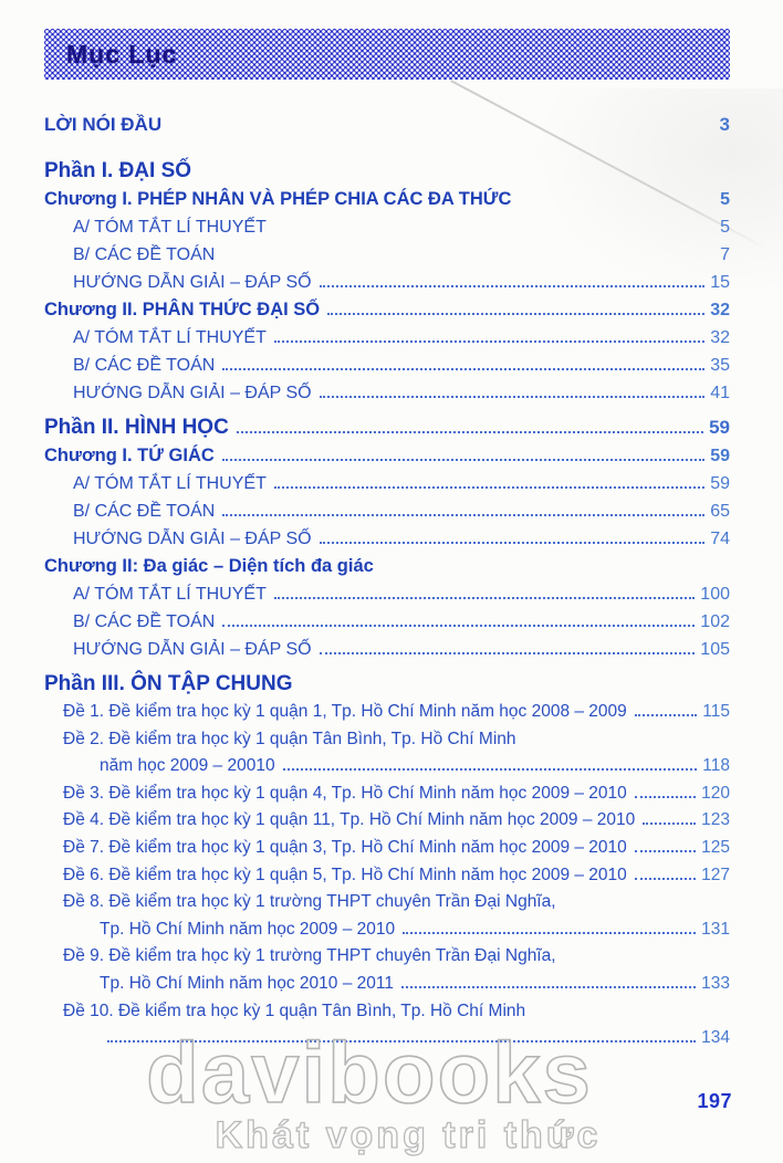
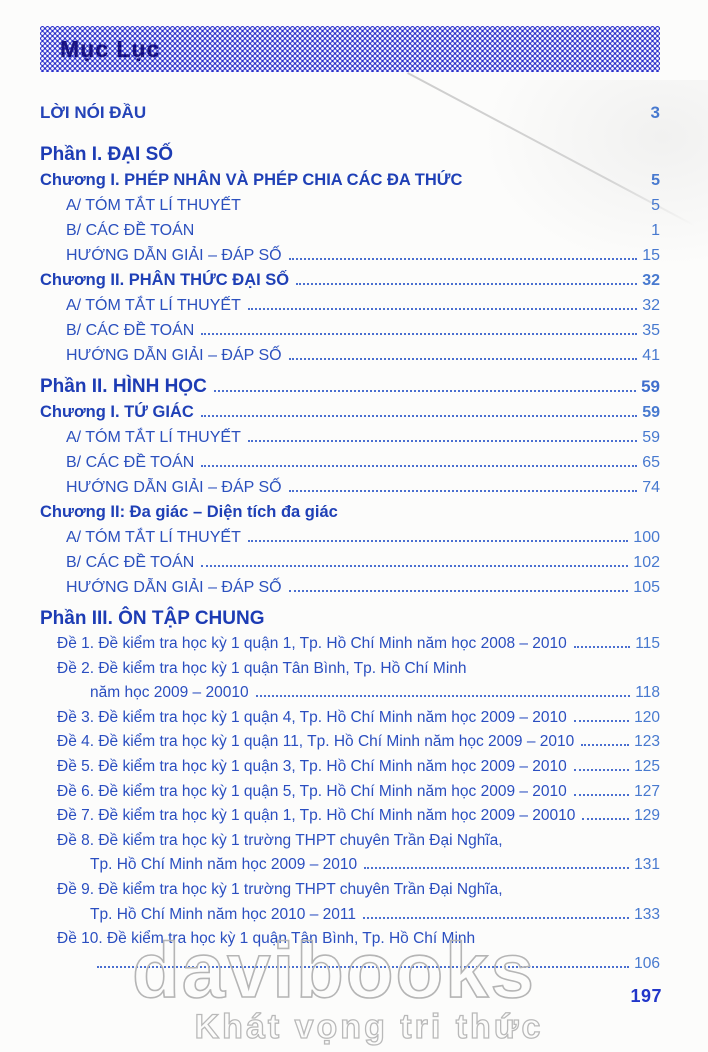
  Mục Lục
  LỜI NÓI ĐẦU
  3
  Phần I. ĐẠI SỐ
  Chương I. PHÉP NHÂN VÀ PHÉP CHIA CÁC ĐA THỨC
  5
  A/ TÓM TẮT LÍ THUYẾT
  5
  B/ CÁC ĐỀ TOÁN
- 7
+ 1
  HƯỚNG DẪN GIẢI – ĐÁP SỐ
  15
  Chương II. PHÂN THỨC ĐẠI SỐ
  32
  A/ TÓM TẮT LÍ THUYẾT
  32
  B/ CÁC ĐỀ TOÁN
  35
  HƯỚNG DẪN GIẢI – ĐÁP SỐ
  41
  Phần II. HÌNH HỌC
  59
  Chương I. TỨ GIÁC
  59
  A/ TÓM TẮT LÍ THUYẾT
  59
  B/ CÁC ĐỀ TOÁN
  65
  HƯỚNG DẪN GIẢI – ĐÁP SỐ
  74
  Chương II: Đa giác – Diện tích đa giác
  A/ TÓM TẮT LÍ THUYẾT
  100
  B/ CÁC ĐỀ TOÁN
  102
  HƯỚNG DẪN GIẢI – ĐÁP SỐ
  105
  Phần III. ÔN TẬP CHUNG
- Đề 1. Đề kiểm tra học kỳ 1 quận 1, Tp. Hồ Chí Minh năm học 2008 – 2009
+ Đề 1. Đề kiểm tra học kỳ 1 quận 1, Tp. Hồ Chí Minh năm học 2008 – 2010
  115
  Đề 2. Đề kiểm tra học kỳ 1 quận Tân Bình, Tp. Hồ Chí Minh
  năm học 2009 – 20010
  118
  Đề 3. Đề kiểm tra học kỳ 1 quận 4, Tp. Hồ Chí Minh năm học 2009 – 2010
  120
  Đề 4. Đề kiểm tra học kỳ 1 quận 11, Tp. Hồ Chí Minh năm học 2009 – 2010
  123
- Đề 7. Đề kiểm tra học kỳ 1 quận 3, Tp. Hồ Chí Minh năm học 2009 – 2010
+ Đề 5. Đề kiểm tra học kỳ 1 quận 3, Tp. Hồ Chí Minh năm học 2009 – 2010
  125
  Đề 6. Đề kiểm tra học kỳ 1 quận 5, Tp. Hồ Chí Minh năm học 2009 – 2010
  127
+ Đề 7. Đề kiểm tra học kỳ 1 quận 1, Tp. Hồ Chí Minh năm học 2009 – 20010
+ 129
  Đề 8. Đề kiểm tra học kỳ 1 trường THPT chuyên Trần Đại Nghĩa,
  Tp. Hồ Chí Minh năm học 2009 – 2010
  131
  Đề 9. Đề kiểm tra học kỳ 1 trường THPT chuyên Trần Đại Nghĩa,
  Tp. Hồ Chí Minh năm học 2010 – 2011
  133
  Đề 10. Đề kiểm tra học kỳ 1 quận Tân Bình, Tp. Hồ Chí Minh
- 134
+ 106
  davibooks
  Khát vọng tri thức
  197
